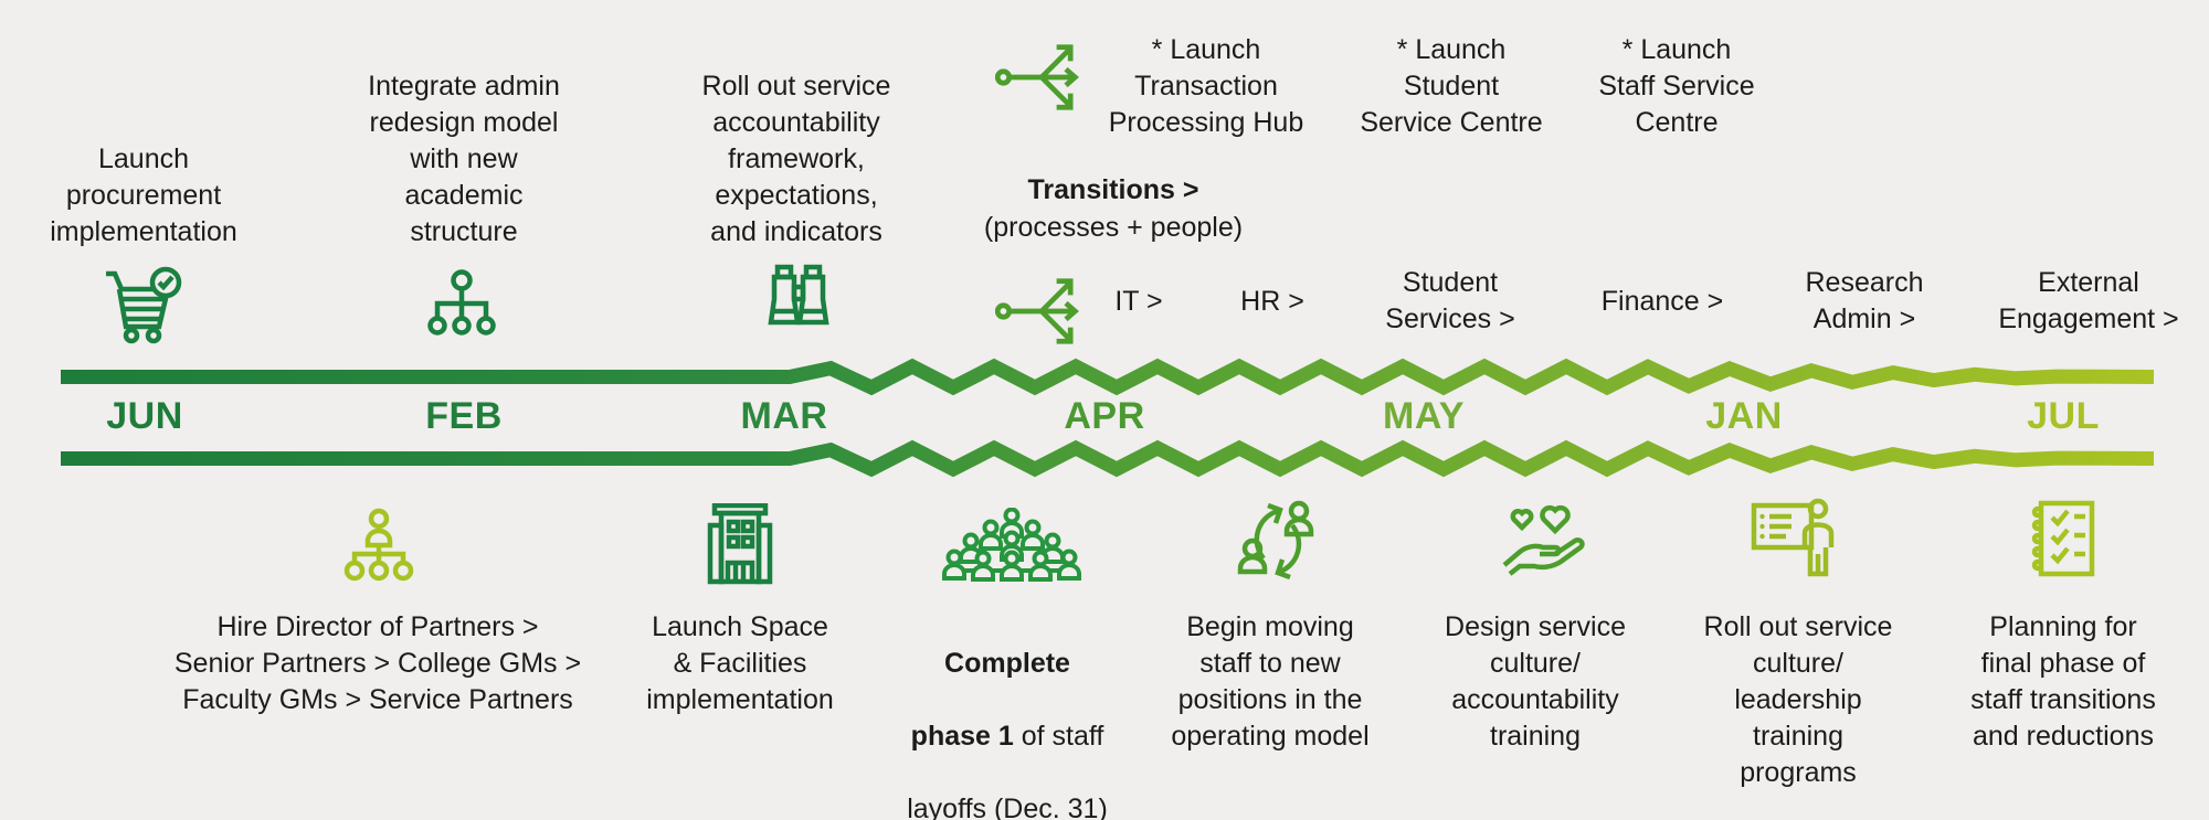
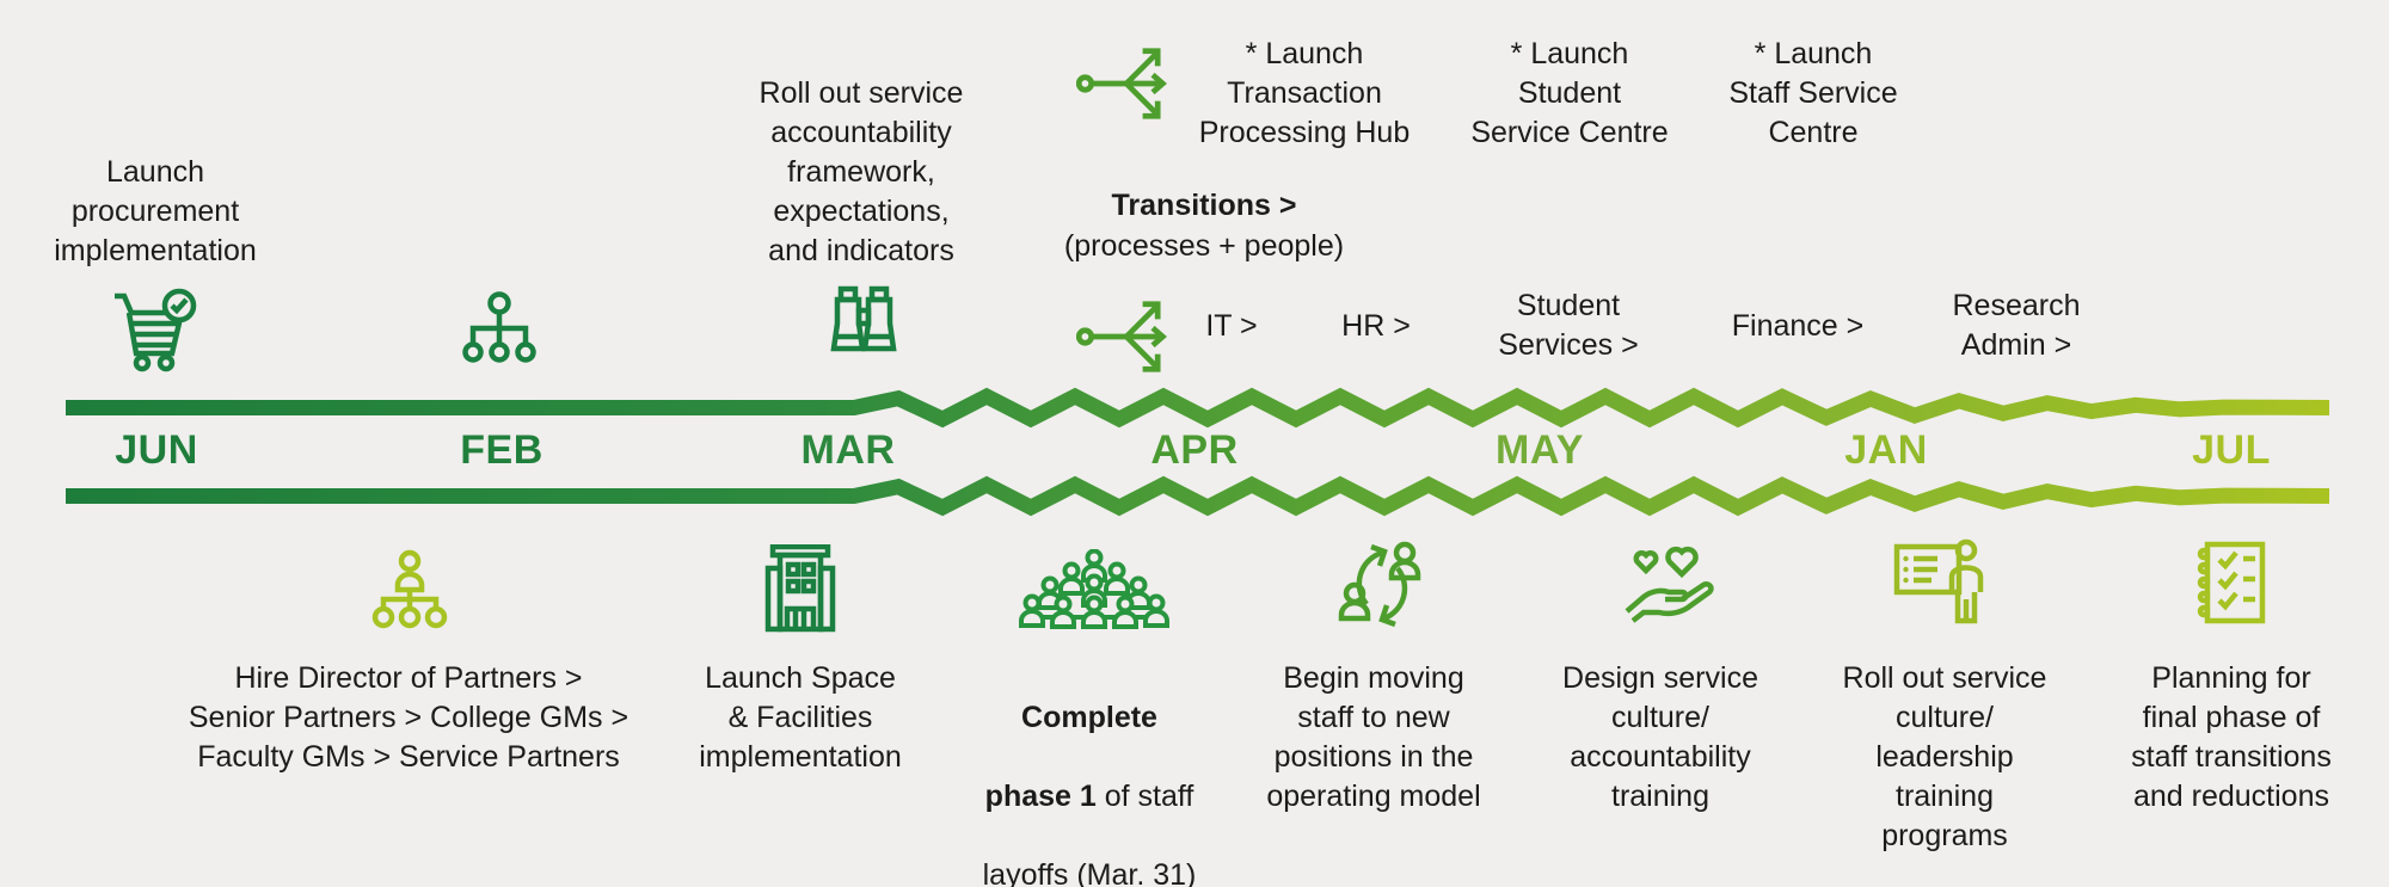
  JUN
  FEB
  MAR
  APR
  MAY
  JAN
  JUL
  Launch
  procurement
  implementation
- Integrate admin
- redesign model
- with new
- academic
- structure
  Roll out service
  accountability
  framework,
  expectations,
  and indicators
  * Launch
  Transaction
  Processing Hub
  * Launch
  Student
  Service Centre
  * Launch
  Staff Service
  Centre
  Transitions >
  (processes + people)
  IT >
  HR >
  Student
  Services >
  Finance >
  Research
  Admin >
- External
- Engagement >
  Hire Director of Partners >
  Senior Partners > College GMs >
  Faculty GMs > Service Partners
  Launch Space
  & Facilities
  implementation
  Complete
  phase 1 of staff
- layoffs (Dec. 31)
+ layoffs (Mar. 31)
  Begin moving
  staff to new
  positions in the
  operating model
  Design service
  culture/
  accountability
  training
  Roll out service
  culture/
  leadership
  training
  programs
  Planning for
  final phase of
  staff transitions
  and reductions
